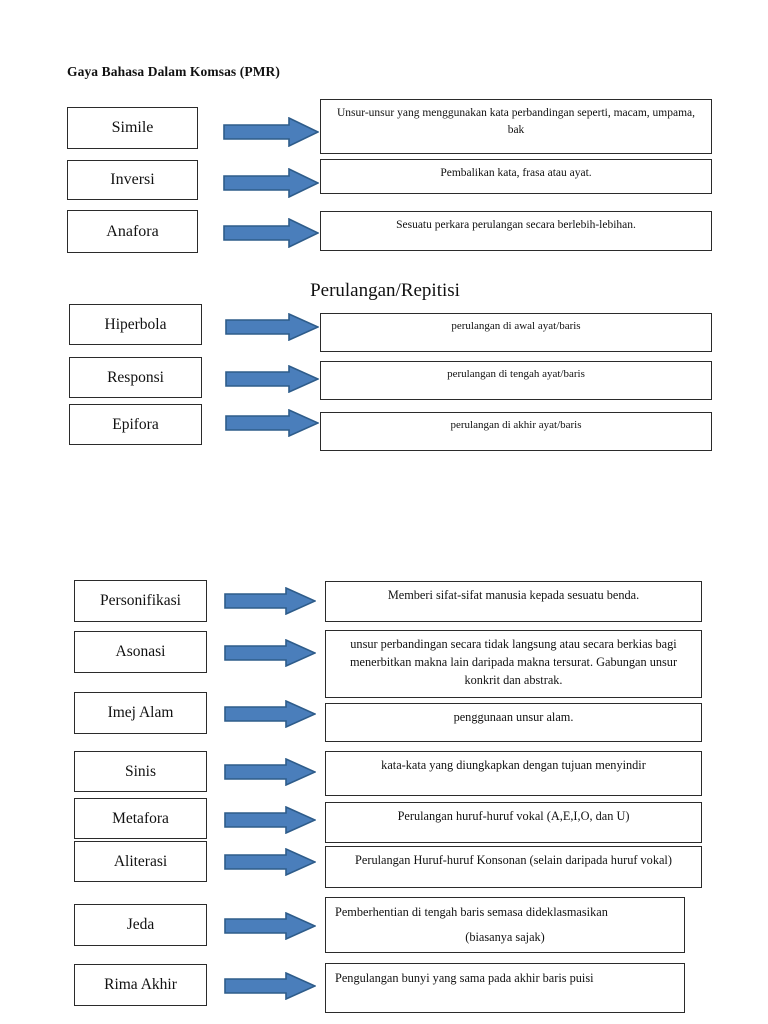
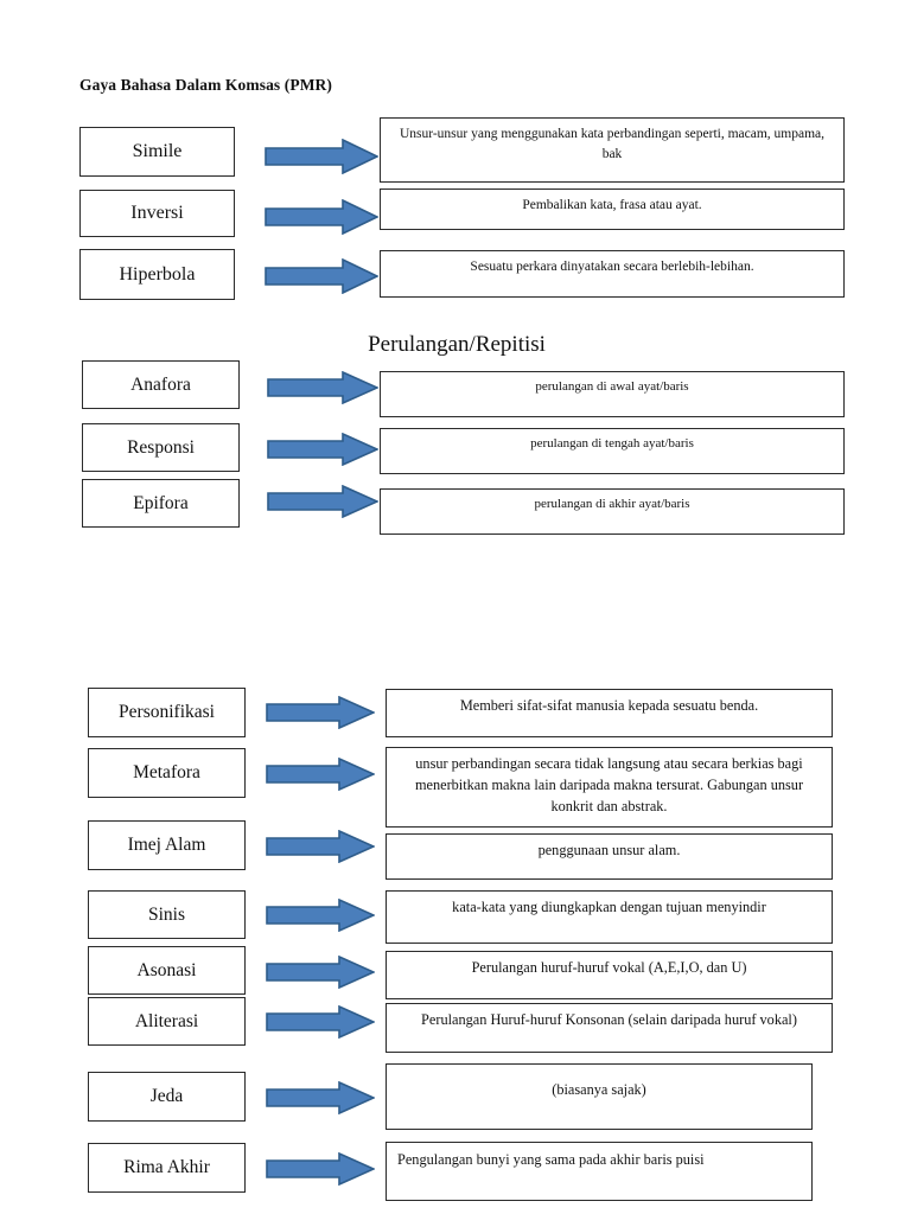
  Gaya Bahasa Dalam Komsas (PMR)
  Simile
  Unsur-unsur yang menggunakan kata perbandingan seperti, macam, umpama, bak
  Inversi
  Pembalikan kata, frasa atau ayat.
- Anafora
+ Hiperbola
- Sesuatu perkara perulangan secara berlebih-lebihan.
+ Sesuatu perkara dinyatakan secara berlebih-lebihan.
  Perulangan/Repitisi
- Hiperbola
+ Anafora
  perulangan di awal ayat/baris
  Responsi
  perulangan di tengah ayat/baris
  Epifora
  perulangan di akhir ayat/baris
  Personifikasi
  Memberi sifat-sifat manusia kepada sesuatu benda.
- Asonasi
+ Metafora
  unsur perbandingan secara tidak langsung atau secara berkias bagi menerbitkan makna lain daripada makna tersurat. Gabungan unsur konkrit dan abstrak.
  Imej Alam
  penggunaan unsur alam.
  Sinis
  kata-kata yang diungkapkan dengan tujuan menyindir
- Metafora
+ Asonasi
  Perulangan huruf-huruf vokal (A,E,I,O, dan U)
  Aliterasi
  Perulangan Huruf-huruf Konsonan (selain daripada huruf vokal)
  Jeda
- Pemberhentian di tengah baris semasa dideklasmasikan
  (biasanya sajak)
  Rima Akhir
  Pengulangan bunyi yang sama pada akhir baris puisi
